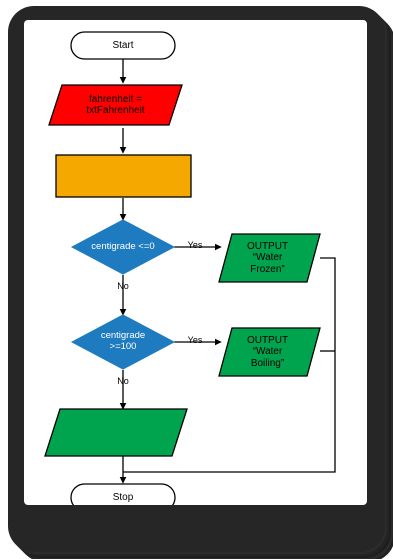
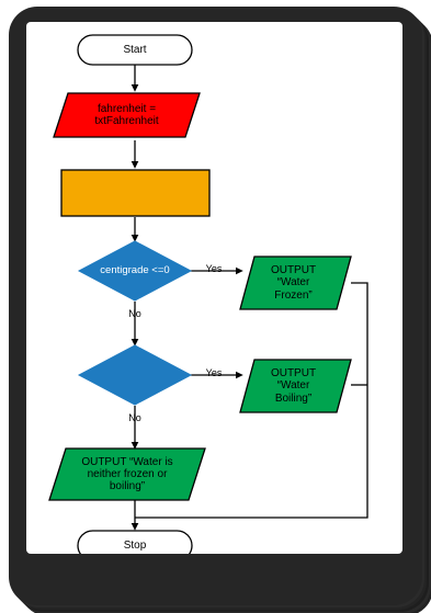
  Start
  fahrenheit =
  txtFahrenheit
  centigrade <=0
  OUTPUT
  “Water
  Frozen”
- centigrade
- >=100
  OUTPUT
  “Water
  Boiling”
+ OUTPUT “Water is
+ neither frozen or
+ boiling”
  Stop
  Yes
  No
  Yes
  No
